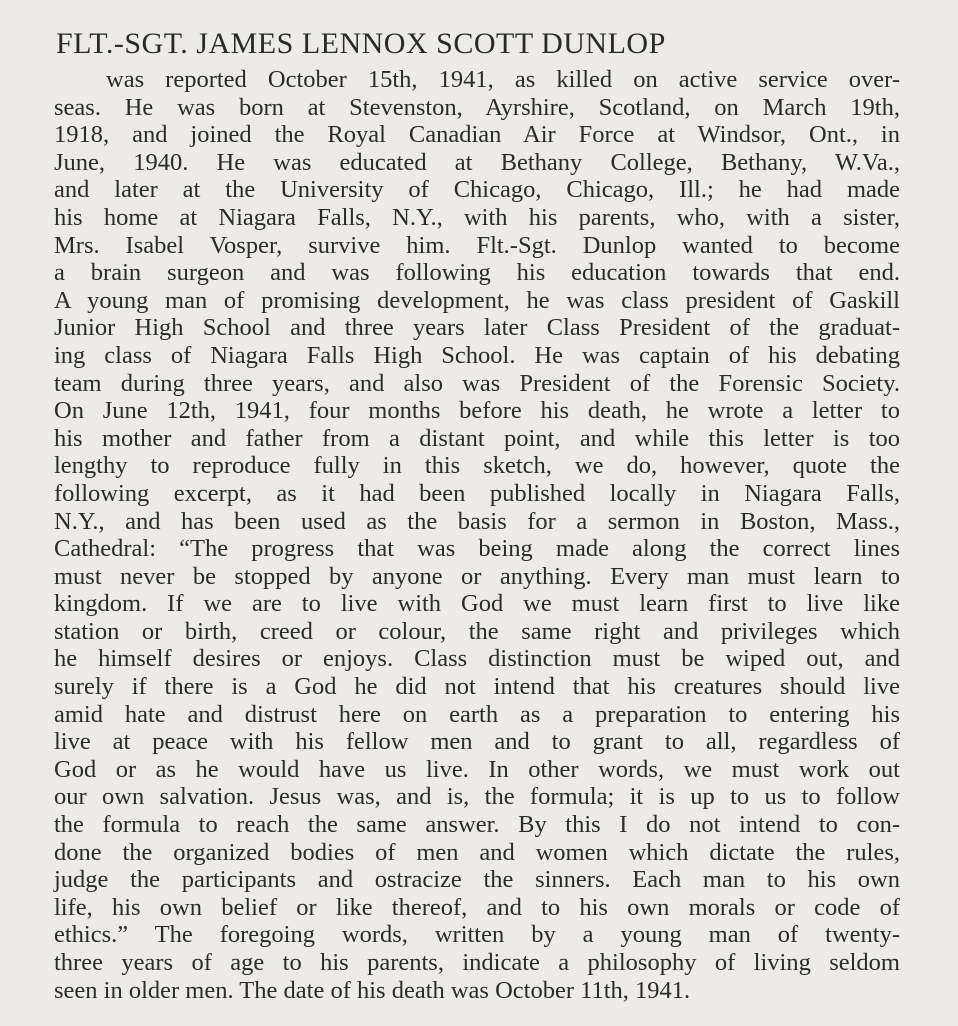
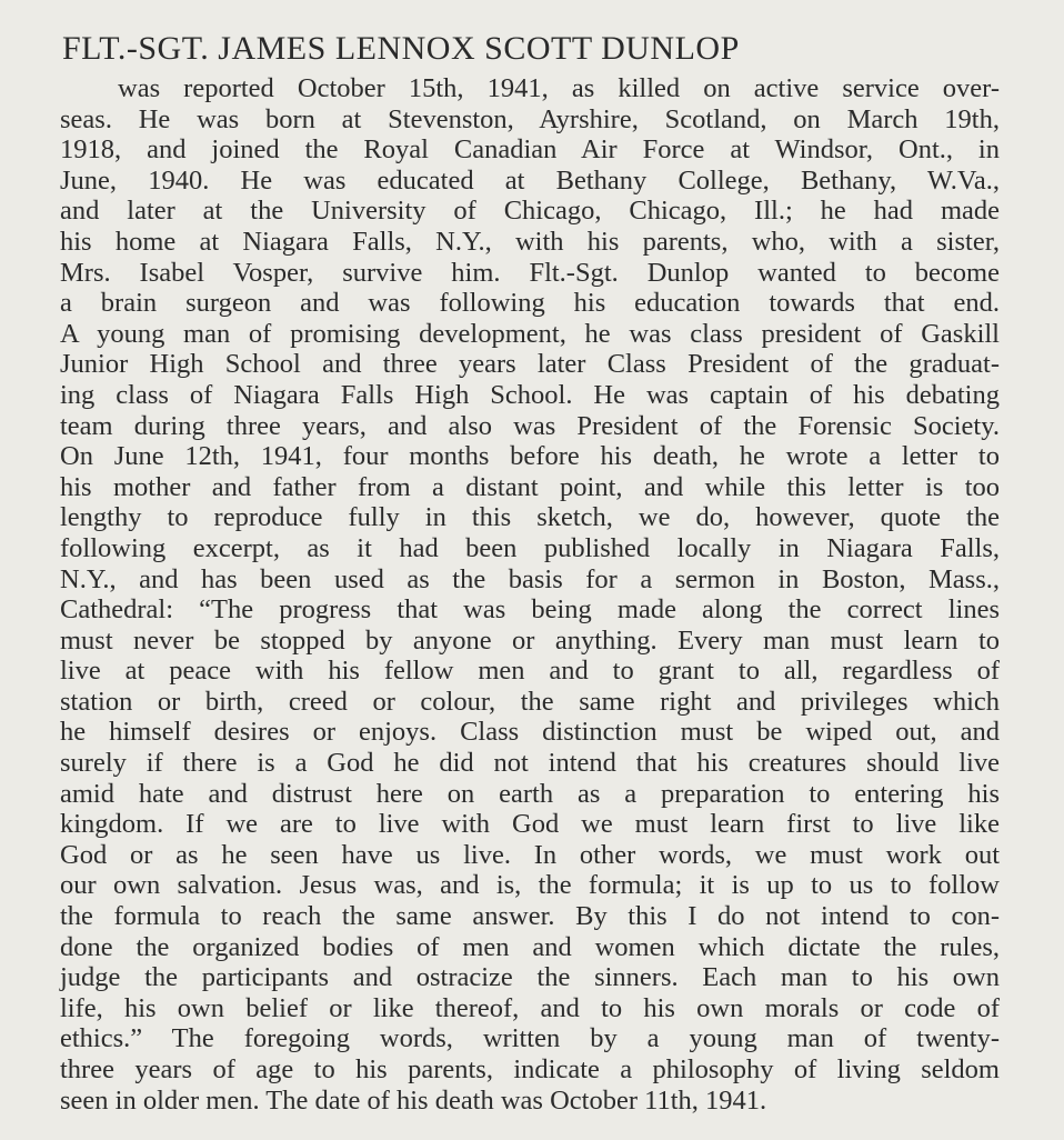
  FLT.-SGT. JAMES LENNOX SCOTT DUNLOP
  was reported October 15th, 1941, as killed on active service over-
  seas. He was born at Stevenston, Ayrshire, Scotland, on March 19th,
  1918, and joined the Royal Canadian Air Force at Windsor, Ont., in
  June, 1940. He was educated at Bethany College, Bethany, W.Va.,
  and later at the University of Chicago, Chicago, Ill.; he had made
  his home at Niagara Falls, N.Y., with his parents, who, with a sister,
  Mrs. Isabel Vosper, survive him. Flt.-Sgt. Dunlop wanted to become
  a brain surgeon and was following his education towards that end.
  A young man of promising development, he was class president of Gaskill
  Junior High School and three years later Class President of the graduat-
  ing class of Niagara Falls High School. He was captain of his debating
  team during three years, and also was President of the Forensic Society.
  On June 12th, 1941, four months before his death, he wrote a letter to
  his mother and father from a distant point, and while this letter is too
  lengthy to reproduce fully in this sketch, we do, however, quote the
  following excerpt, as it had been published locally in Niagara Falls,
  N.Y., and has been used as the basis for a sermon in Boston, Mass.,
  Cathedral: “The progress that was being made along the correct lines
  must never be stopped by anyone or anything. Every man must learn to
- kingdom. If we are to live with God we must learn first to live like
+ live at peace with his fellow men and to grant to all, regardless of
  station or birth, creed or colour, the same right and privileges which
  he himself desires or enjoys. Class distinction must be wiped out, and
  surely if there is a God he did not intend that his creatures should live
  amid hate and distrust here on earth as a preparation to entering his
- live at peace with his fellow men and to grant to all, regardless of
+ kingdom. If we are to live with God we must learn first to live like
- God or as he would have us live. In other words, we must work out
+ God or as he seen have us live. In other words, we must work out
  our own salvation. Jesus was, and is, the formula; it is up to us to follow
  the formula to reach the same answer. By this I do not intend to con-
  done the organized bodies of men and women which dictate the rules,
  judge the participants and ostracize the sinners. Each man to his own
  life, his own belief or like thereof, and to his own morals or code of
  ethics.” The foregoing words, written by a young man of twenty-
  three years of age to his parents, indicate a philosophy of living seldom
  seen in older men. The date of his death was October 11th, 1941.
